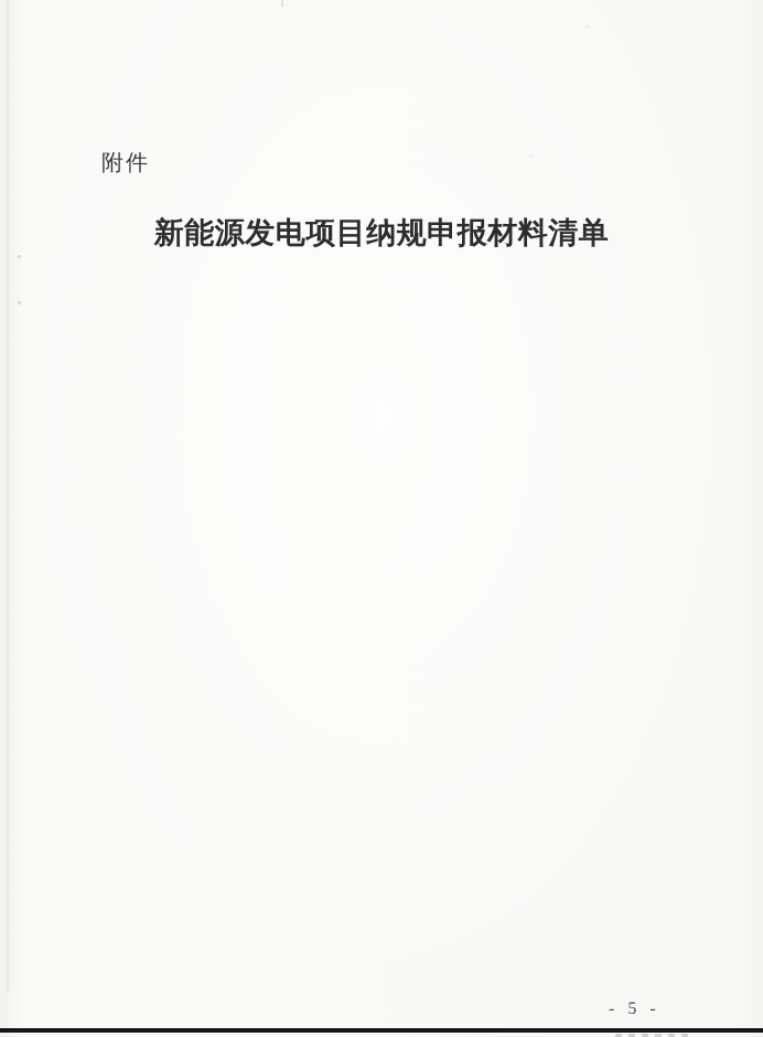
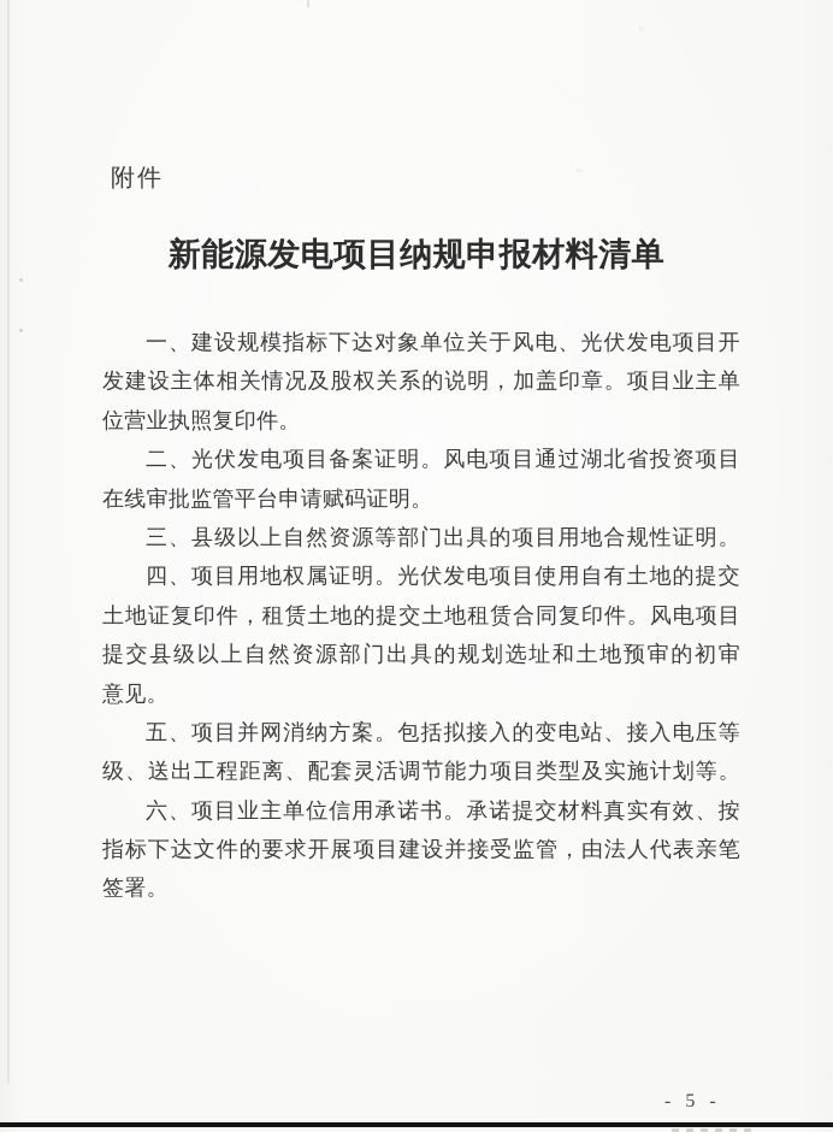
  附件
  新能源发电项目纳规申报材料清单
+ 一、建设规模指标下达对象单位关于风电、光伏发电项目开
+ 发建设主体相关情况及股权关系的说明，加盖印章。项目业主单
+ 位营业执照复印件。
+ 二、光伏发电项目备案证明。风电项目通过湖北省投资项目
+ 在线审批监管平台申请赋码证明。
+ 三、县级以上自然资源等部门出具的项目用地合规性证明。
+ 四、项目用地权属证明。光伏发电项目使用自有土地的提交
+ 土地证复印件，租赁土地的提交土地租赁合同复印件。风电项目
+ 提交县级以上自然资源部门出具的规划选址和土地预审的初审
+ 意见。
+ 五、项目并网消纳方案。包括拟接入的变电站、接入电压等
+ 级、送出工程距离、配套灵活调节能力项目类型及实施计划等。
+ 六、项目业主单位信用承诺书。承诺提交材料真实有效、按
+ 指标下达文件的要求开展项目建设并接受监管，由法人代表亲笔
+ 签署。
  - 5 -
